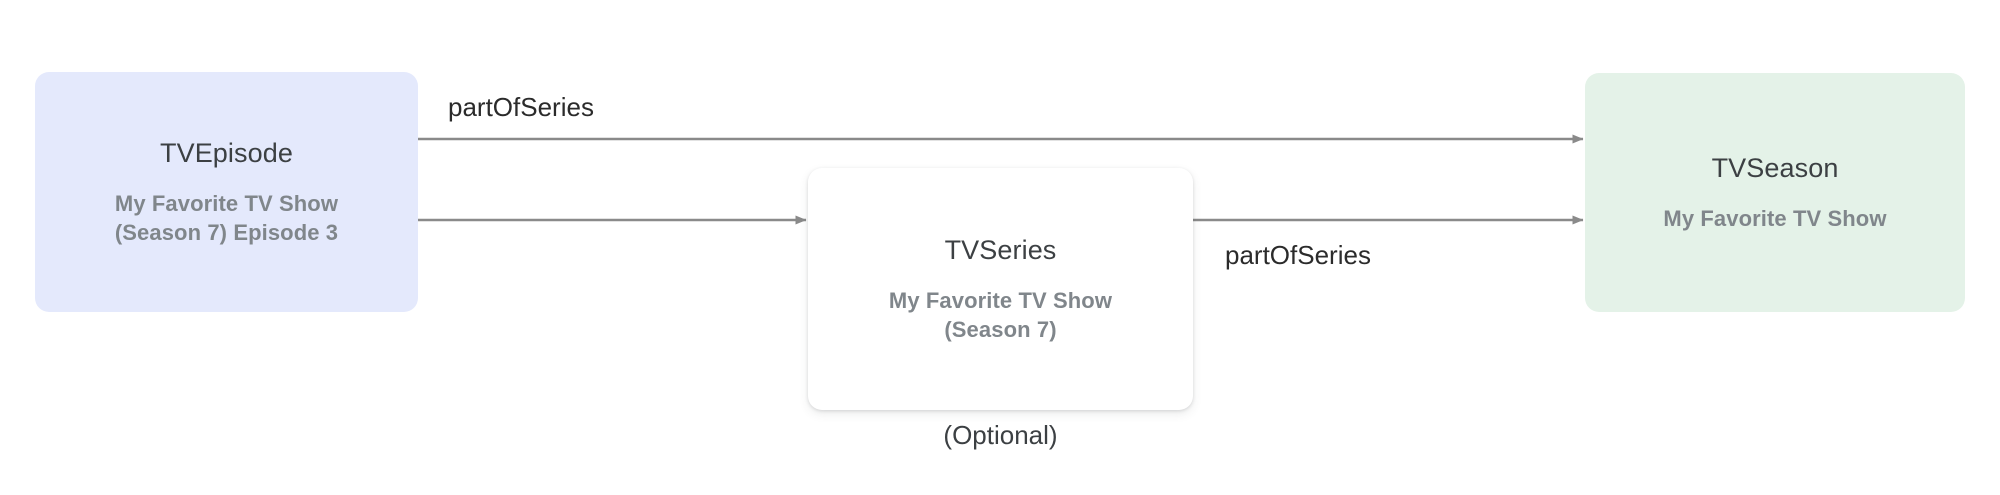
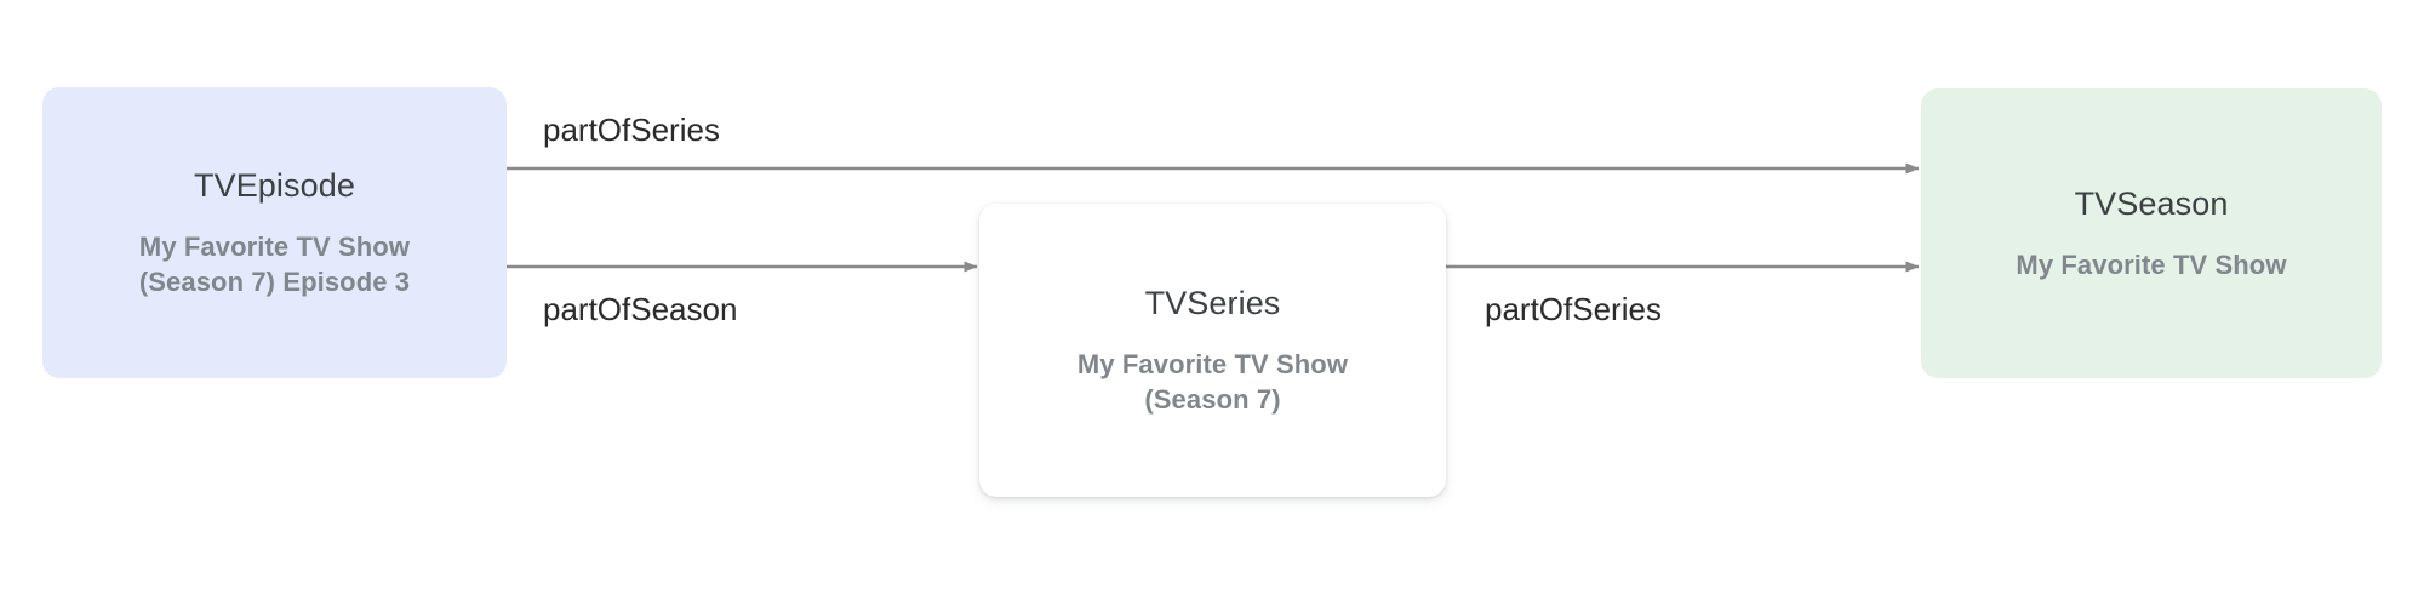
  TVEpisode
  My Favorite TV Show
  (Season 7) Episode 3
  TVSeries
  My Favorite TV Show
  (Season 7)
- (Optional)
  TVSeason
  My Favorite TV Show
  partOfSeries
+ partOfSeason
  partOfSeries
